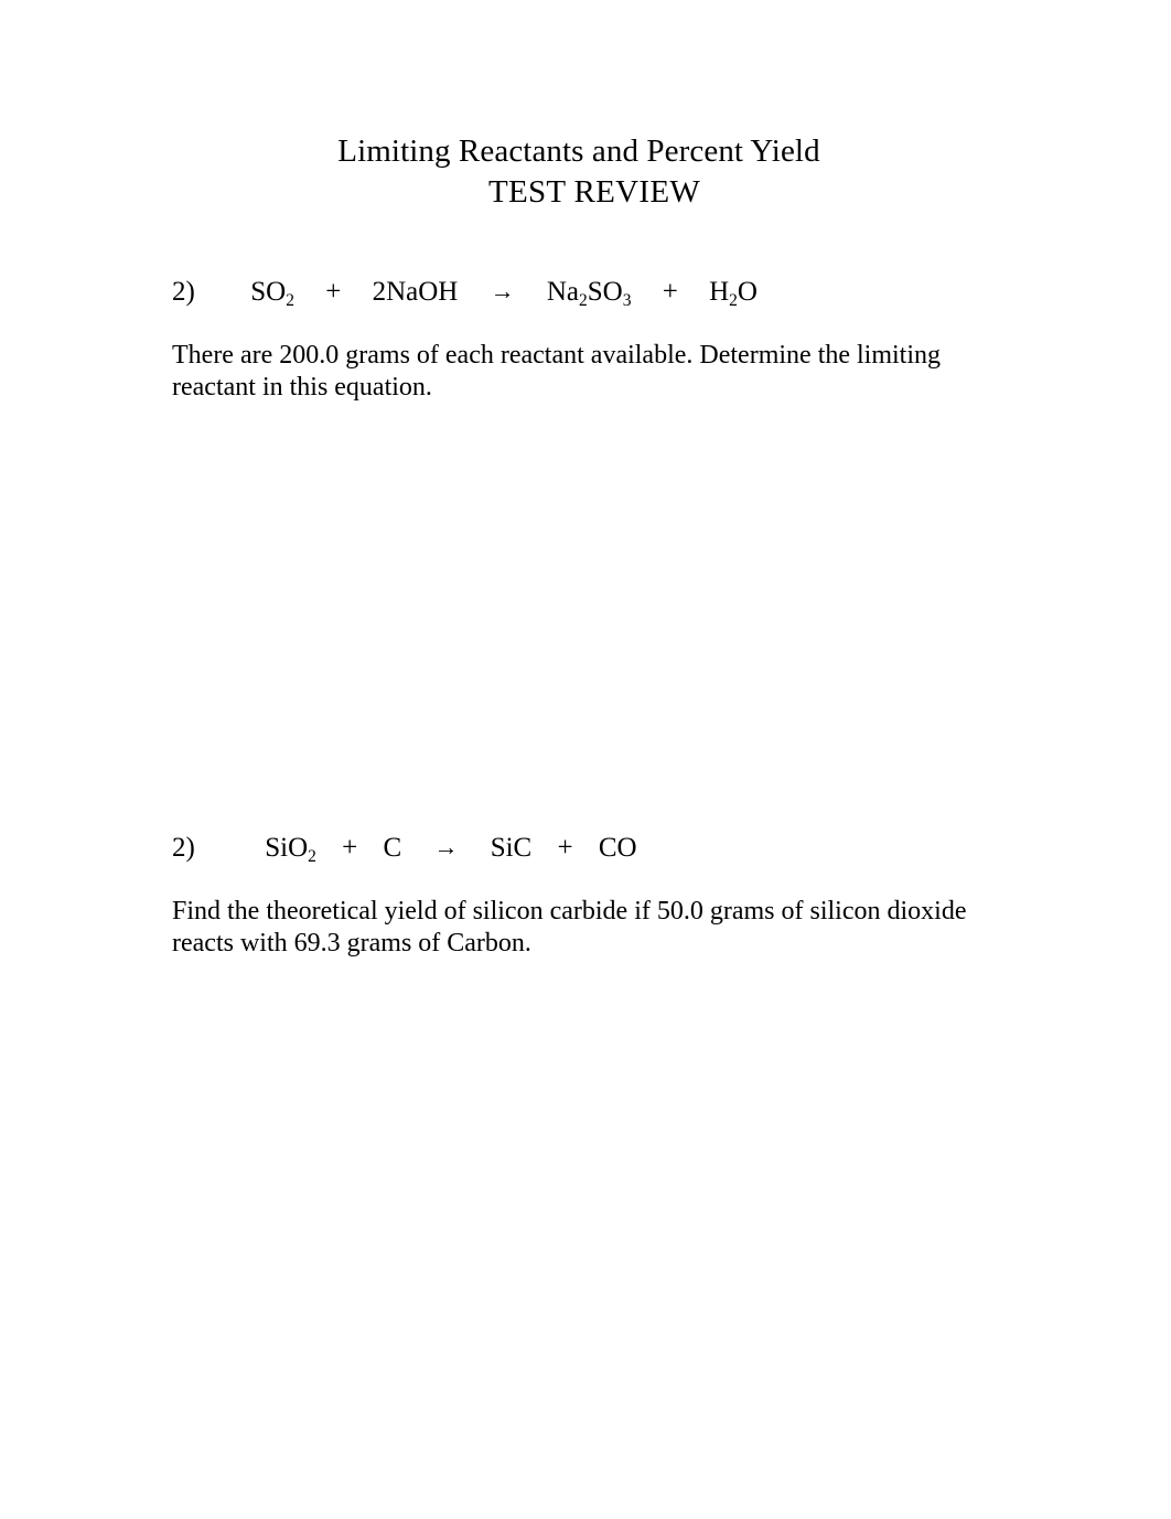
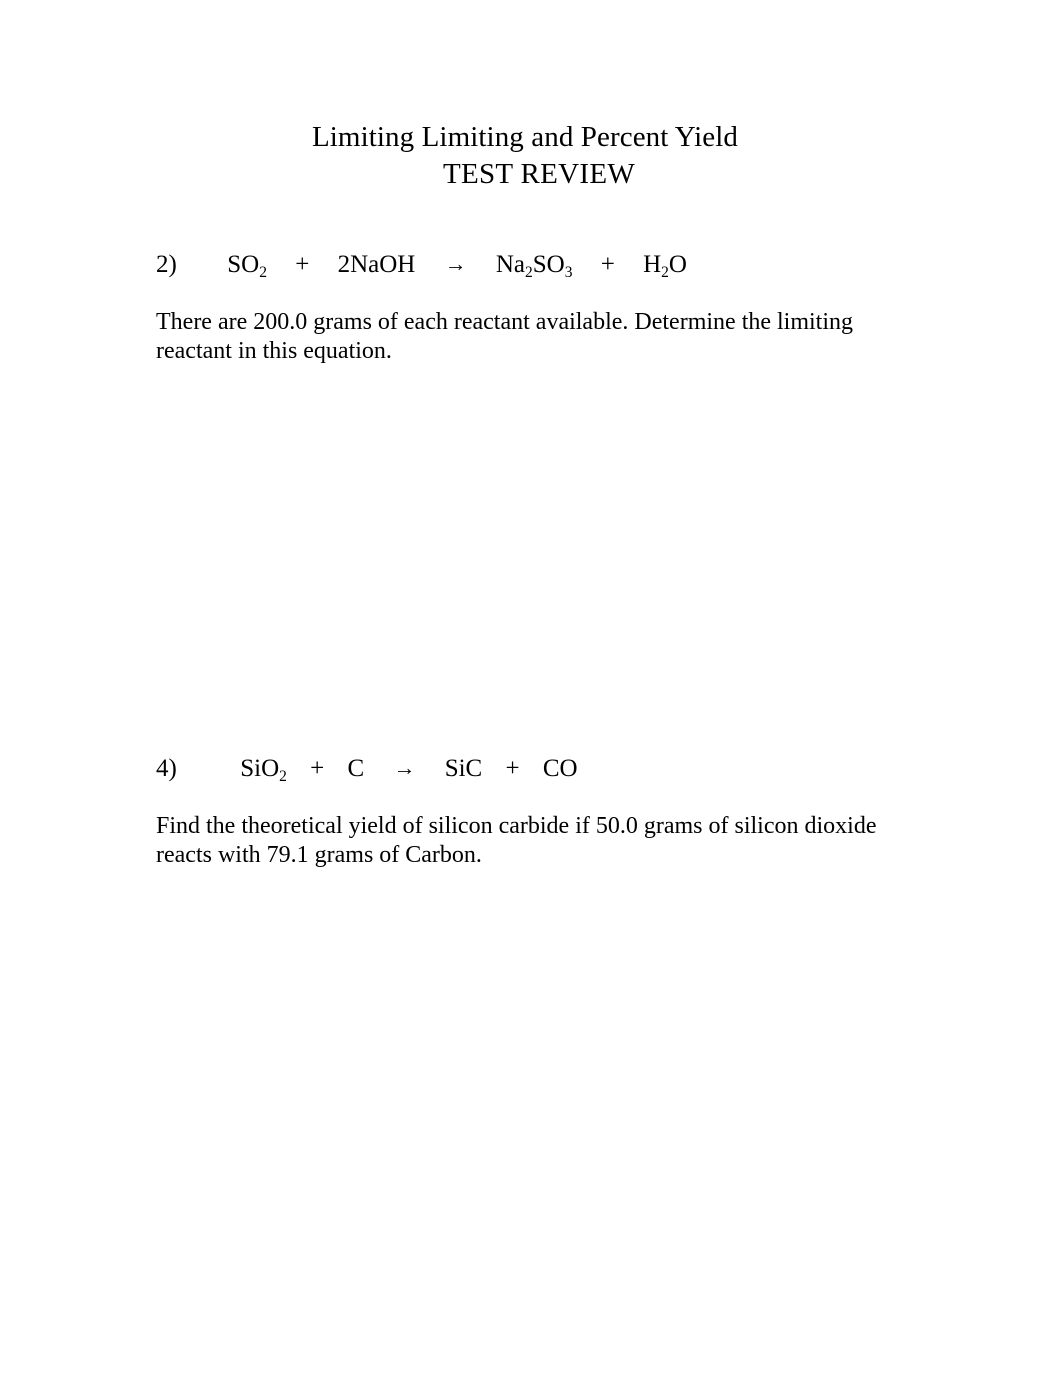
- Limiting Reactants and Percent Yield
+ Limiting Limiting and Percent Yield
  TEST REVIEW
  2) SO2 + 2NaOH → Na2SO3 + H2O
  There are 200.0 grams of each reactant available. Determine the limiting reactant in this equation.
- 2) SiO2 + C → SiC + CO
+ 4) SiO2 + C → SiC + CO
- Find the theoretical yield of silicon carbide if 50.0 grams of silicon dioxide reacts with 69.3 grams of Carbon.
+ Find the theoretical yield of silicon carbide if 50.0 grams of silicon dioxide reacts with 79.1 grams of Carbon.
